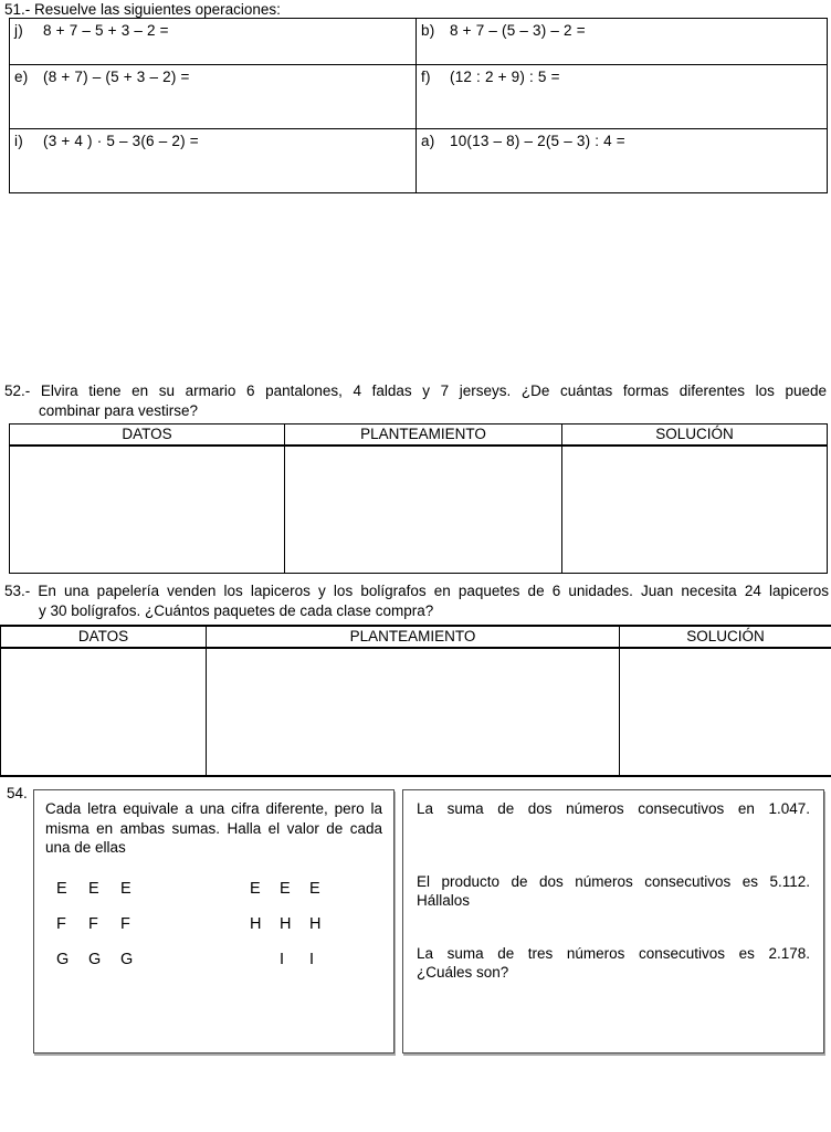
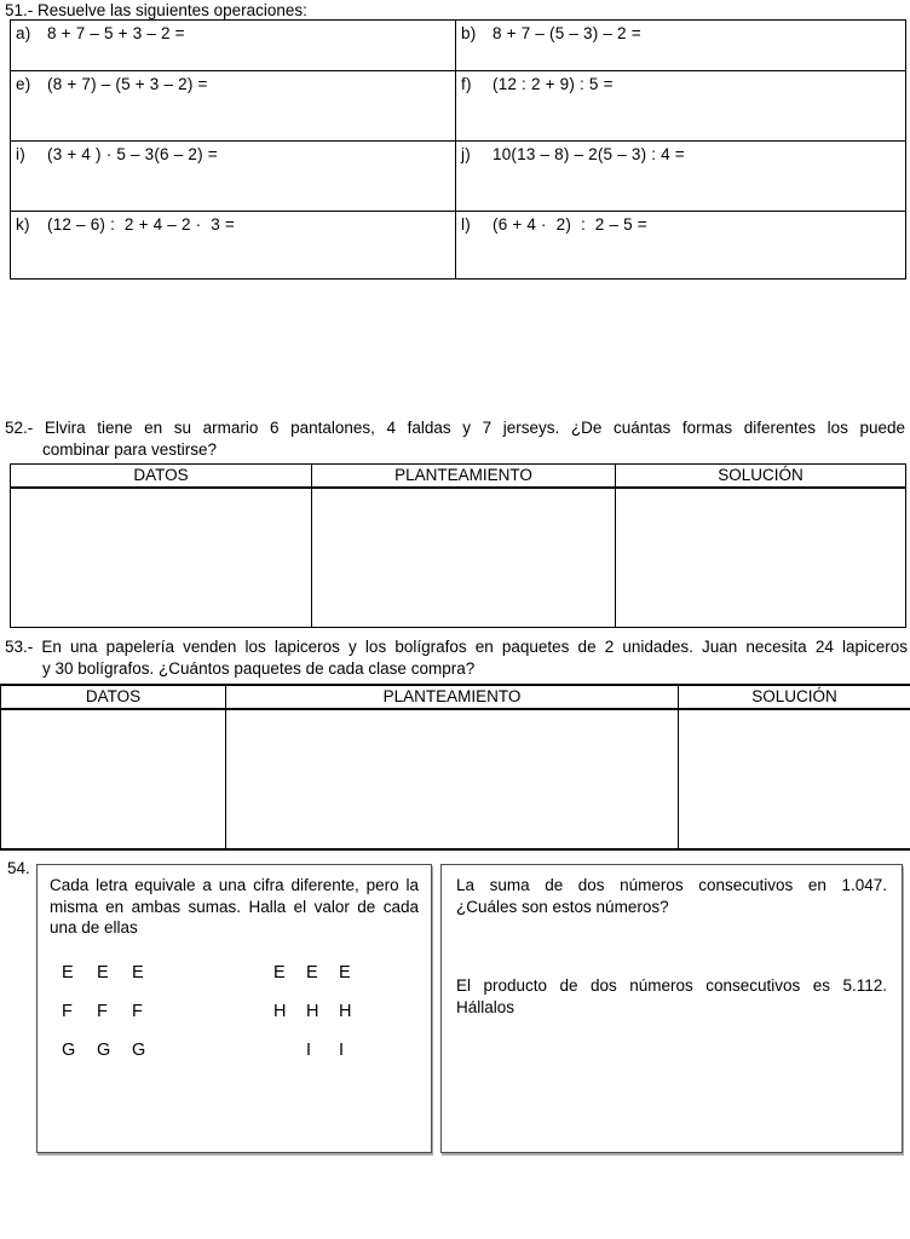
  51.- Resuelve las siguientes operaciones:
- j) 8 + 7 – 5 + 3 – 2 =	b) 8 + 7 – (5 – 3) – 2 =
+ a) 8 + 7 – 5 + 3 – 2 =	b) 8 + 7 – (5 – 3) – 2 =
  e) (8 + 7) – (5 + 3 – 2) =	f) (12 : 2 + 9) : 5 =
- i) (3 + 4 ) · 5 – 3(6 – 2) =	a) 10(13 – 8) – 2(5 – 3) : 4 =
+ i) (3 + 4 ) · 5 – 3(6 – 2) =	j) 10(13 – 8) – 2(5 – 3) : 4 =
+ k) (12 – 6) : 2 + 4 – 2 · 3 =	l) (6 + 4 · 2) : 2 – 5 =
  52.- Elvira tiene en su armario 6 pantalones, 4 faldas y 7 jerseys. ¿De cuántas formas diferentes los puede
  combinar para vestirse?
  DATOS	PLANTEAMIENTO	SOLUCIÓN
- 53.- En una papelería venden los lapiceros y los bolígrafos en paquetes de 6 unidades. Juan necesita 24 lapiceros
+ 53.- En una papelería venden los lapiceros y los bolígrafos en paquetes de 2 unidades. Juan necesita 24 lapiceros
  y 30 bolígrafos. ¿Cuántos paquetes de cada clase compra?
  DATOS	PLANTEAMIENTO	SOLUCIÓN
  54.
  Cada letra equivale a una cifra diferente, pero la
  misma en ambas sumas. Halla el valor de cada
  una de ellas
  E E E
  F F F
  G G G
  E E E
  H H H
  I I
  La suma de dos números consecutivos en 1.047.
+ ¿Cuáles son estos números?
  El producto de dos números consecutivos es 5.112.
  Hállalos
- La suma de tres números consecutivos es 2.178.
- ¿Cuáles son?
